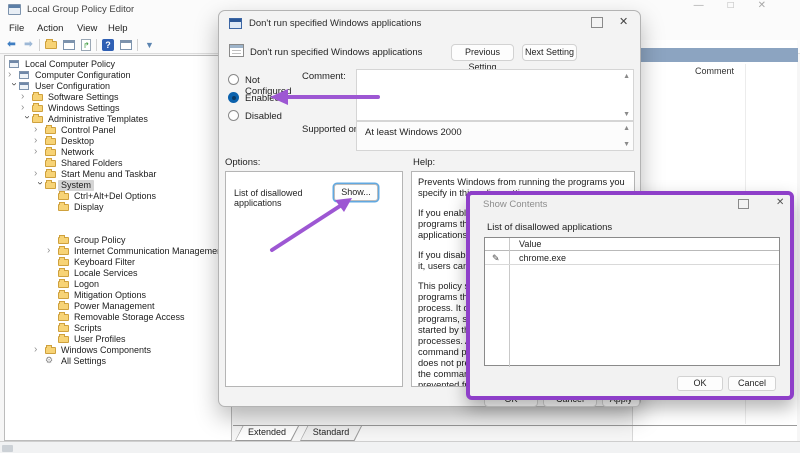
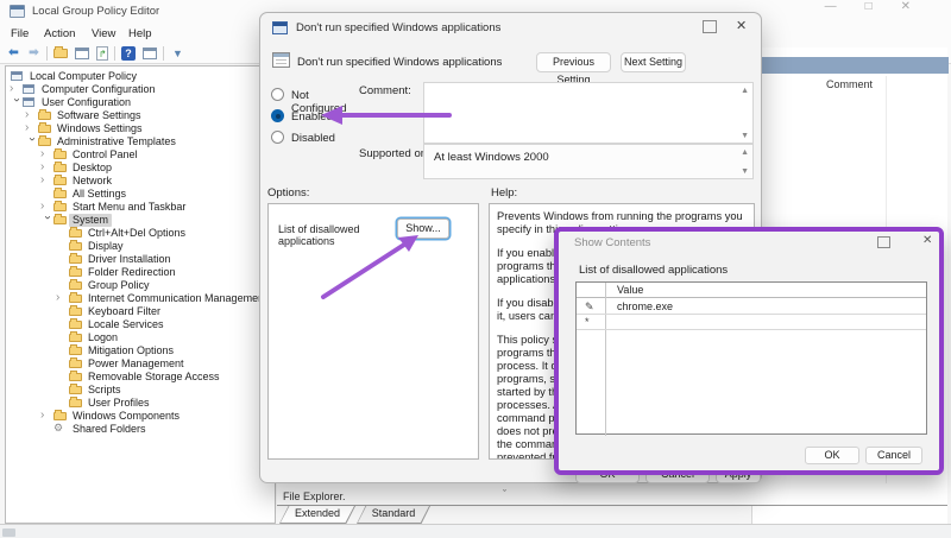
  Local Group Policy Editor
  —□✕
  File
  Action
  View
  Help
  ⬅
  ➡
  ?
  ▼
  Local Computer Policy
  ›
  Computer Configuration
  User Configuration
  ›
  Software Settings
  ›
  Windows Settings
  Administrative Templates
  ›
  Control Panel
  ›
  Desktop
  ›
  Network
- Shared Folders
+ All Settings
  ›
  Start Menu and Taskbar
  System
  Ctrl+Alt+Del Options
  Display
+ Driver Installation
+ Folder Redirection
  Group Policy
  ›
  Internet Communication Manageme
  Keyboard Filter
  Locale Services
  Logon
  Mitigation Options
  Power Management
  Removable Storage Access
  Scripts
  User Profiles
  ›
  Windows Components
  ⚙
- All Settings
+ Shared Folders
  Comment
+ File Explorer.
+ ˇ
  Extended
  Standard
  Don't run specified Windows applications
  ✕
  Don't run specified Windows applications
  Previous Setting
  Next Setting
  Not Configurd
  Enable
  Disabled
  Comment:
  Supported o
  At least Windows 2000
  Options:
  Help:
  List of disallowed applications
  Show...
  Prevents Windows from running the programs you specify in th
  Show Contents
  ✕
  List of disallowed applications
  Value
  ✎
  chrome.exe
+ *
  OK
  Cancel
